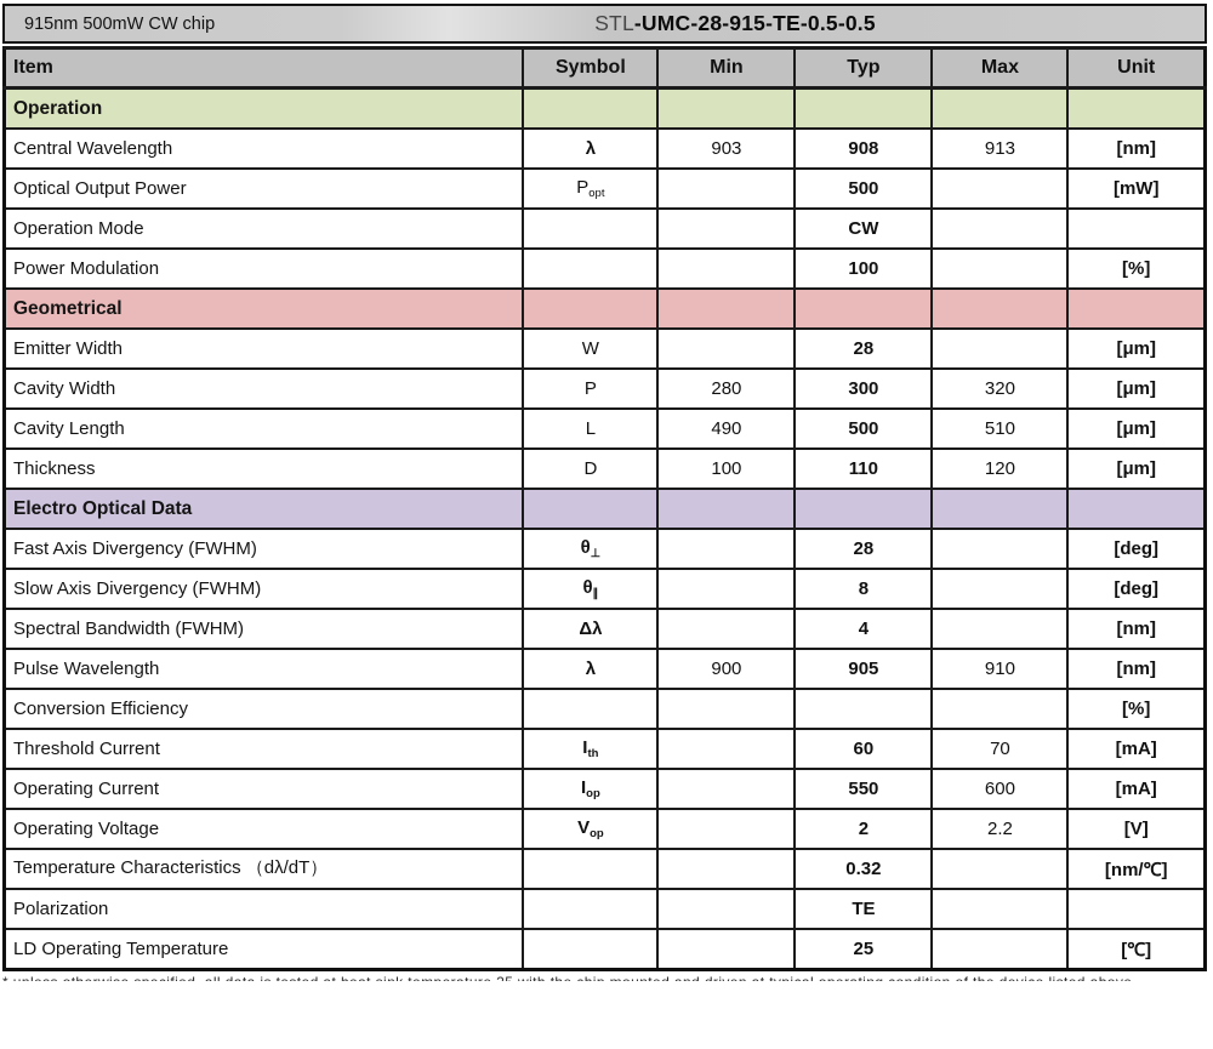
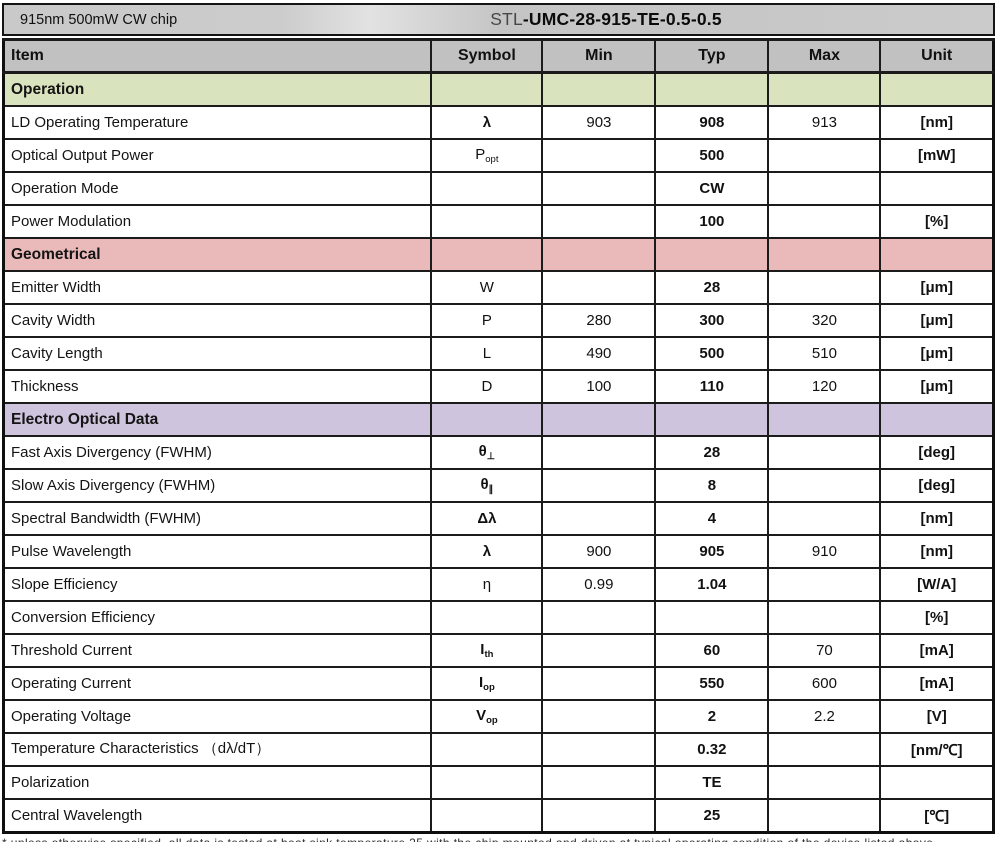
  915nm 500mW CW chip
  STL
  -UMC-28-915-TE-0.5-0.5
  Item	Symbol	Min	Typ	Max	Unit
  Operation
- Central Wavelength	λ	903	908	913	[nm]
+ LD Operating Temperature	λ	903	908	913	[nm]
  Optical Output Power	Popt		500		[mW]
  Operation Mode			CW
  Power Modulation			100		[%]
  Geometrical
  Emitter Width	W		28		[μm]
  Cavity Width	P	280	300	320	[μm]
  Cavity Length	L	490	500	510	[μm]
  Thickness	D	100	110	120	[μm]
  Electro Optical Data
  Fast Axis Divergency (FWHM)	θ⊥		28		[deg]
  Slow Axis Divergency (FWHM)	θ∥		8		[deg]
  Spectral Bandwidth (FWHM)	Δλ		4		[nm]
  Pulse Wavelength	λ	900	905	910	[nm]
+ Slope Efficiency	η	0.99	1.04		[W/A]
  Conversion Efficiency					[%]
  Threshold Current	Ith		60	70	[mA]
  Operating Current	Iop		550	600	[mA]
  Operating Voltage	Vop		2	2.2	[V]
  Temperature Characteristics （dλ/dT）			0.32		[nm/℃]
  Polarization			TE
- LD Operating Temperature			25		[℃]
+ Central Wavelength			25		[℃]
